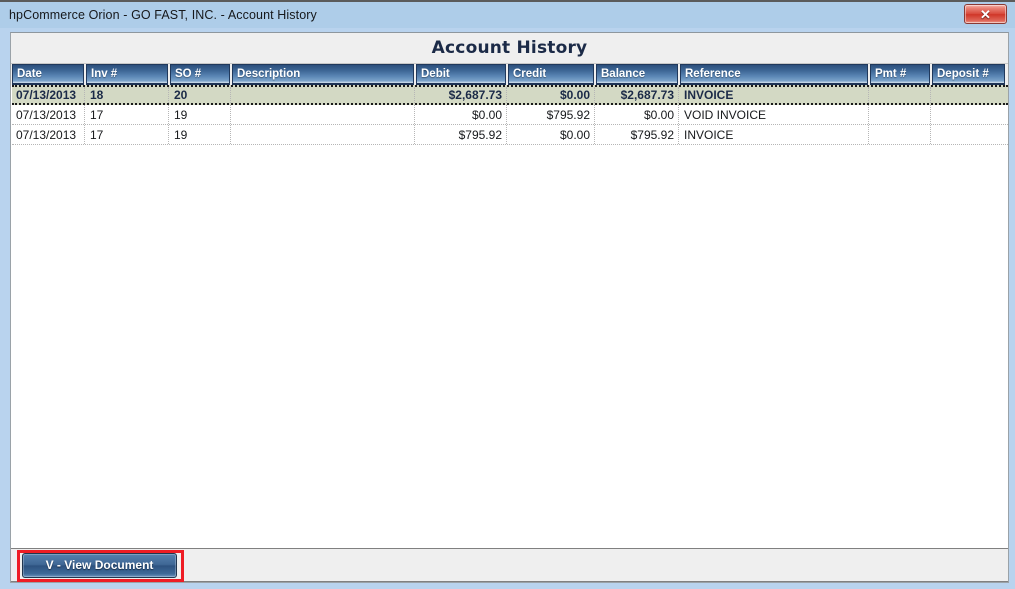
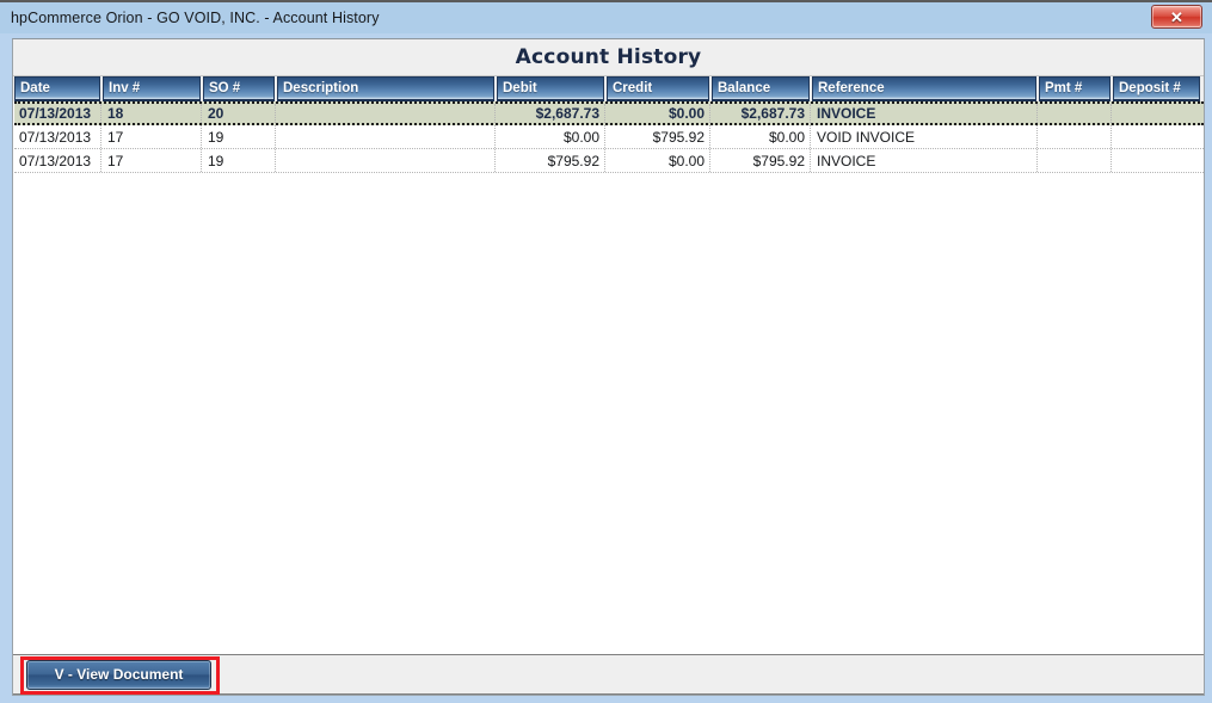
- hpCommerce Orion - GO FAST, INC. - Account History
+ hpCommerce Orion - GO VOID, INC. - Account History
  ✕
  Account History
  Date
  Inv #
  SO #
  Description
  Debit
  Credit
  Balance
  Reference
  Pmt #
  Deposit #
  07/13/2013
  18
  20
  $2,687.73
  $0.00
  $2,687.73
  INVOICE
  07/13/2013
  17
  19
  $0.00
  $795.92
  $0.00
  VOID INVOICE
  07/13/2013
  17
  19
  $795.92
  $0.00
  $795.92
  INVOICE
  V - View Document
